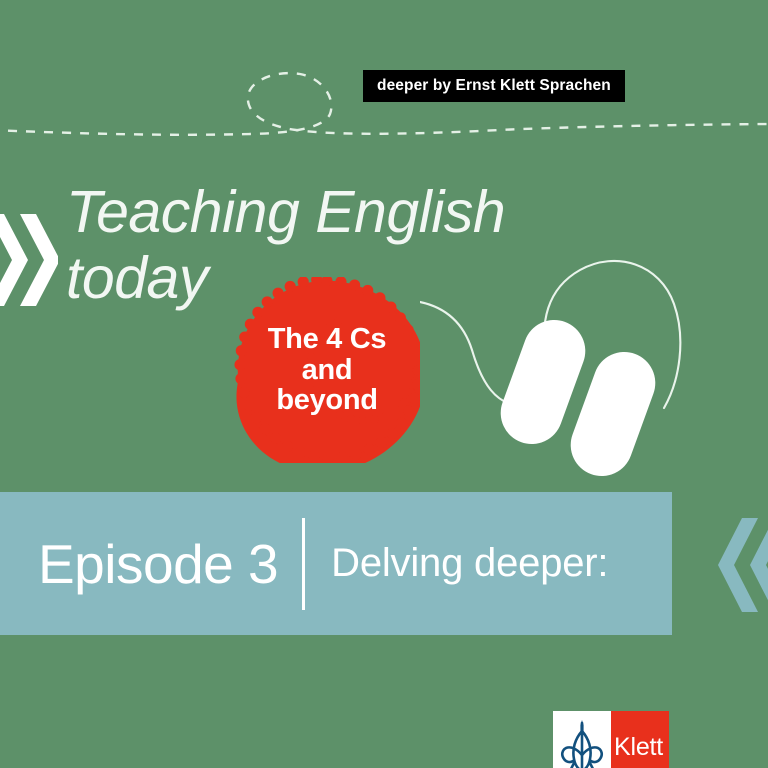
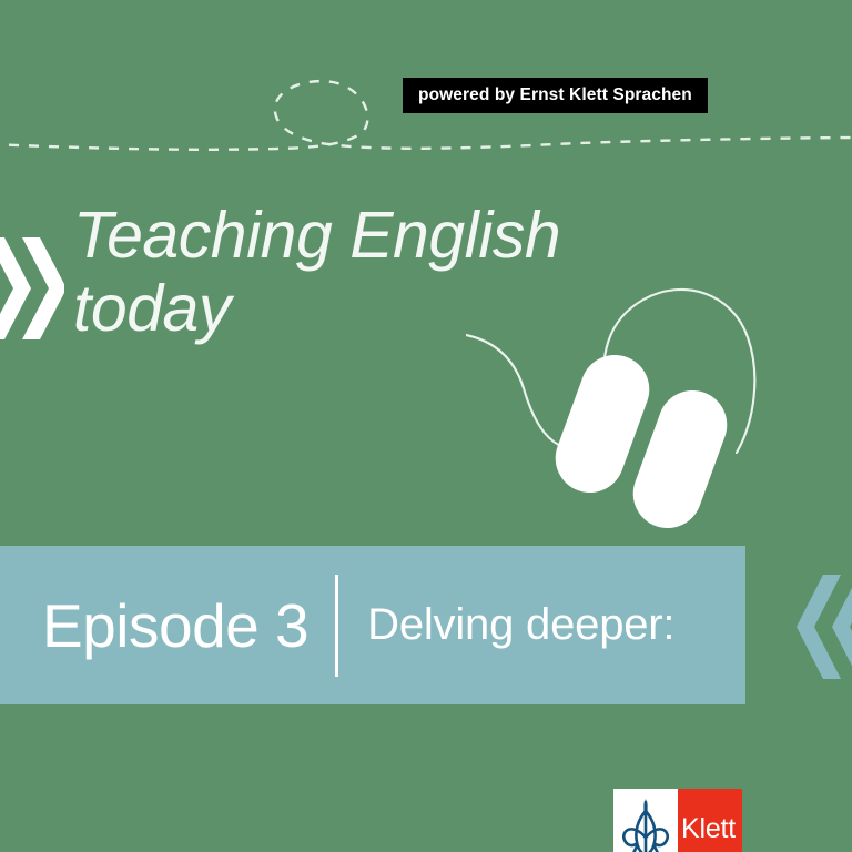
- deeper by Ernst Klett Sprachen
+ powered by Ernst Klett Sprachen
  Teaching English
  today
- The 4 Cs
- and
- beyond
  Episode 3
  Delving deeper:
  Klett
